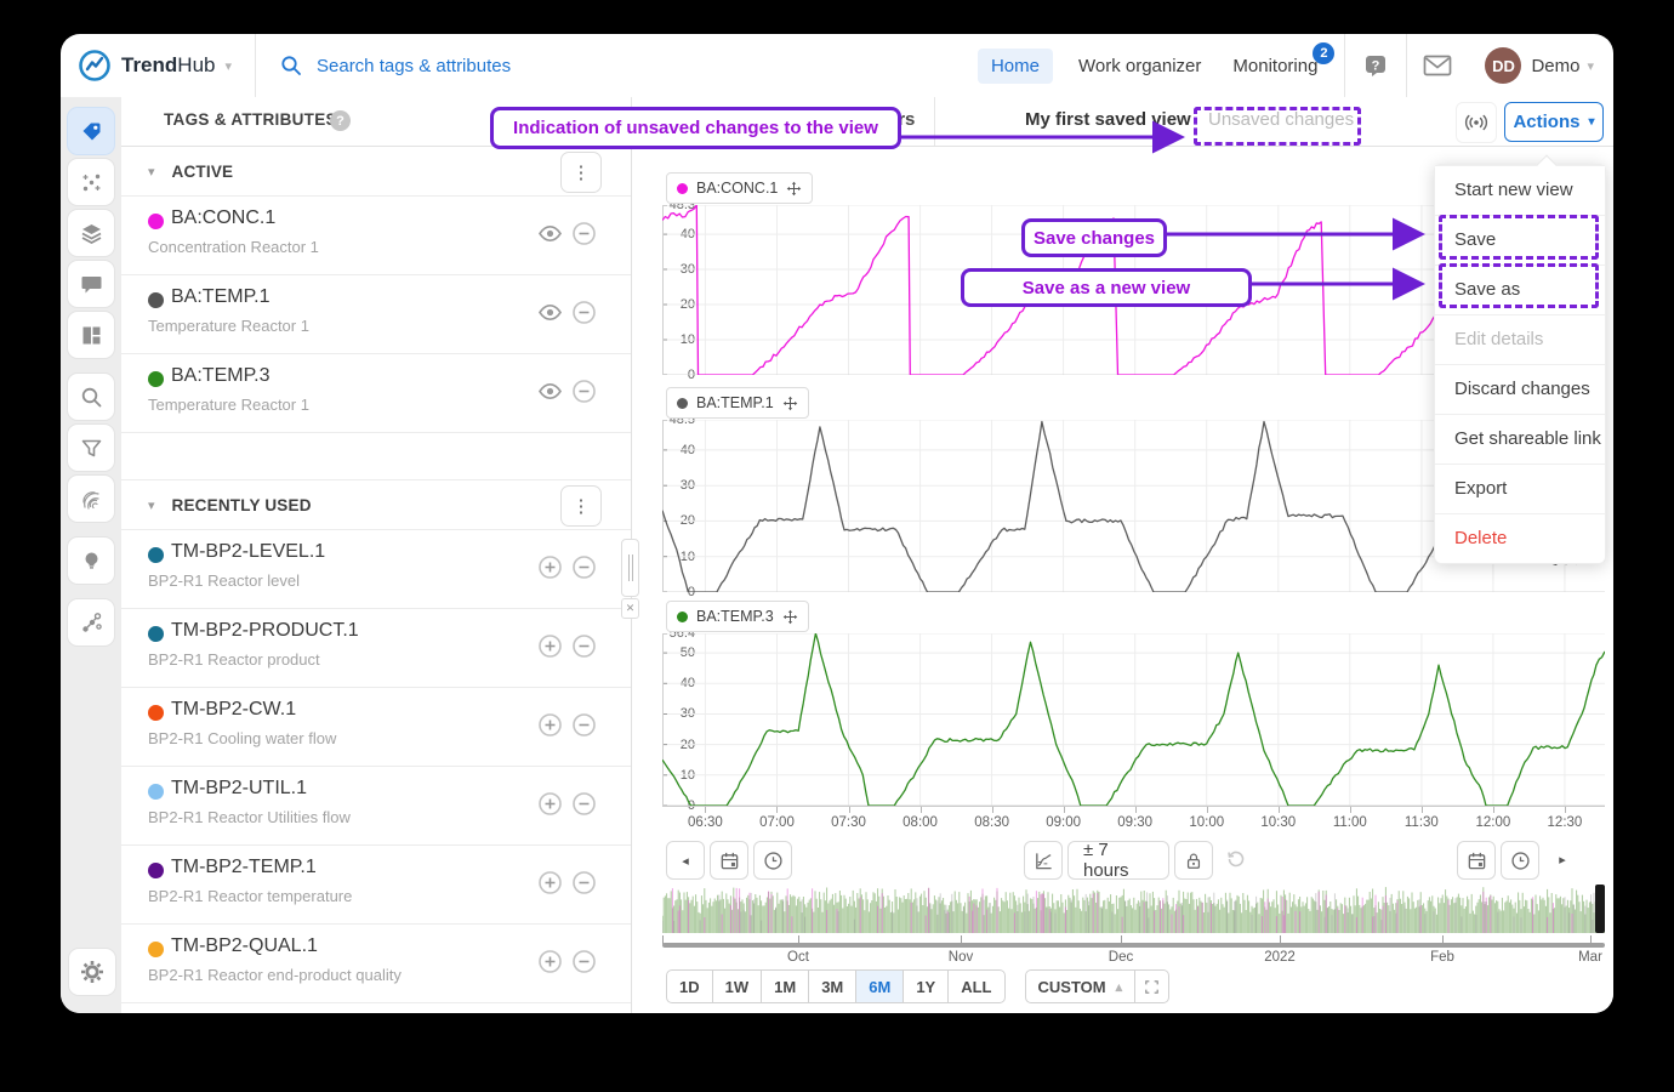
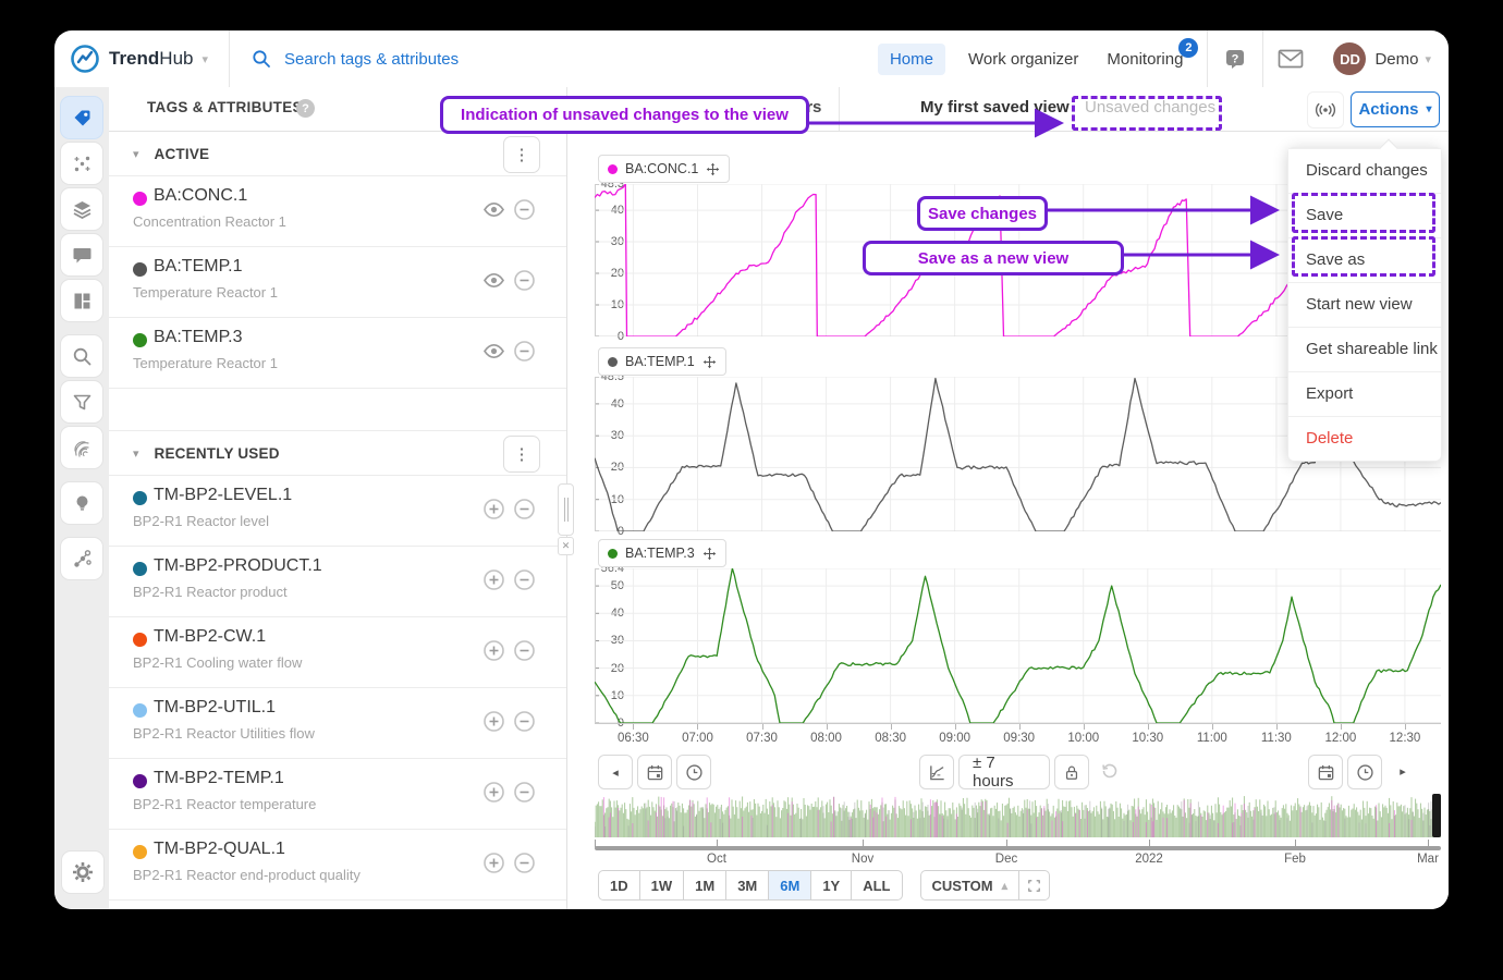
  TrendHub
  ▾
  Search tags & attributes
  Home
  Work organizer
  Monitoring
  2
  ?
  DD
  Demo
  ▾
  TAGS & ATTRIBUTE
  ?
  My first saved view
  Unsaved changes
  Actions
  ▾
  ▾
  ACTIVE
  ⋮
  BA:CONC.1
  Concentration Reactor 1
  BA:TEMP.1
  Temperature Reactor 1
  BA:TEMP.3
  Temperature Reactor 1
  ▾
  RECENTLY USED
  ⋮
  TM-BP2-LEVEL.1
  BP2-R1 Reactor level
  TM-BP2-PRODUCT.1
  BP2-R1 Reactor product
  TM-BP2-CW.1
  BP2-R1 Cooling water flow
  TM-BP2-UTIL.1
  BP2-R1 Reactor Utilities flow
  TM-BP2-TEMP.1
  BP2-R1 Reactor temperature
  TM-BP2-QUAL.1
  BP2-R1 Reactor end-product quality
  ✕
  BA:CONC.1
  0
  BA:TEMP.1
  0
  BA:TEMP.3
  0
  06:30
  07:00
  07:30
  08:00
  08:30
  09:00
  09:30
  10:00
  10:30
  11:00
  11:30
  12:00
  12:30
  ◂
  ± 7 hours
  ▸
  Oct
  Nov
  Dec
  2022
  Feb
  Mar
  1D
  1W
  1M
  3M
  6M
  1Y
  ALL
  CUSTOM
  ▴
- Start new view
+ Discard changes
  Save
  Save as
- Edit details
- Discard changes
+ Start new view
  Get shareable link
  Export
  Delete
  Indication of unsaved changes to the view
  Save changes
  Save as a new view
